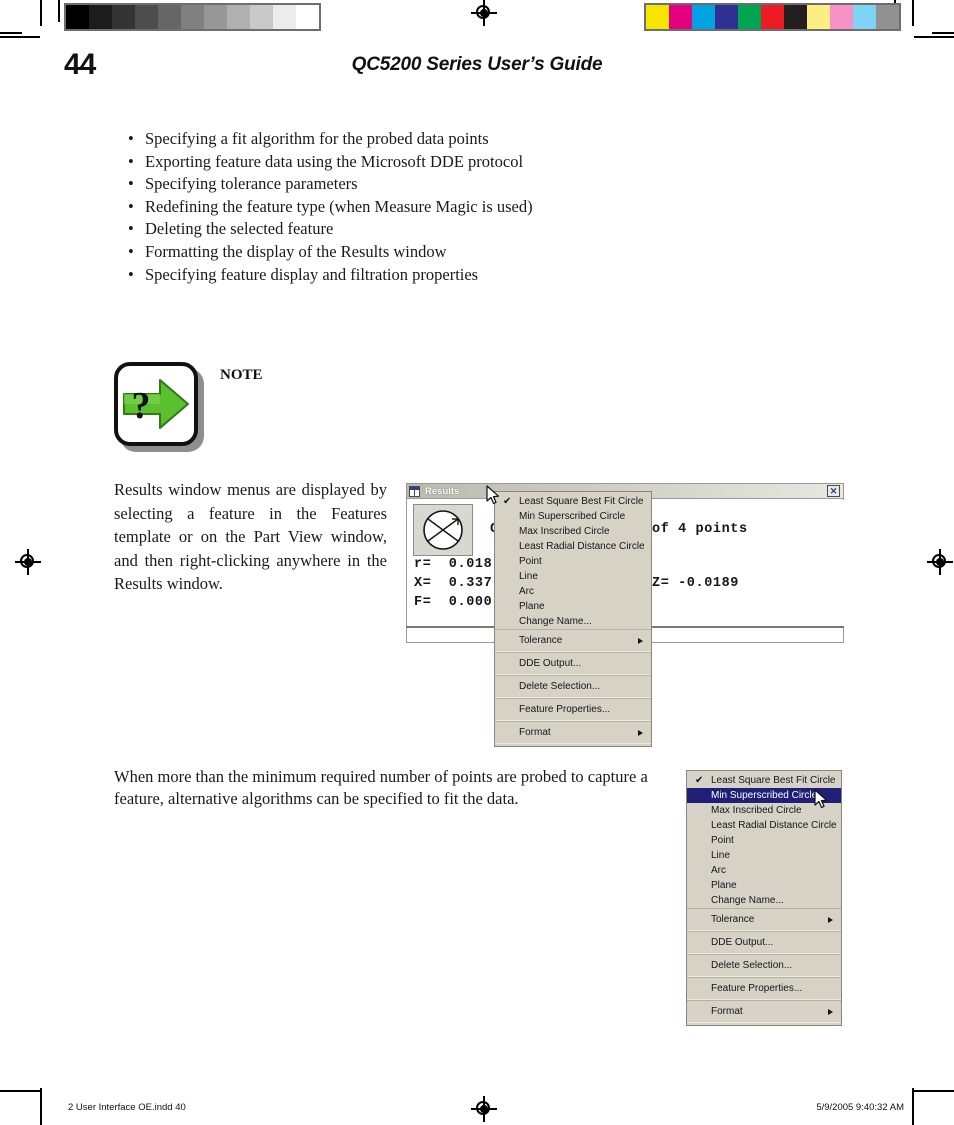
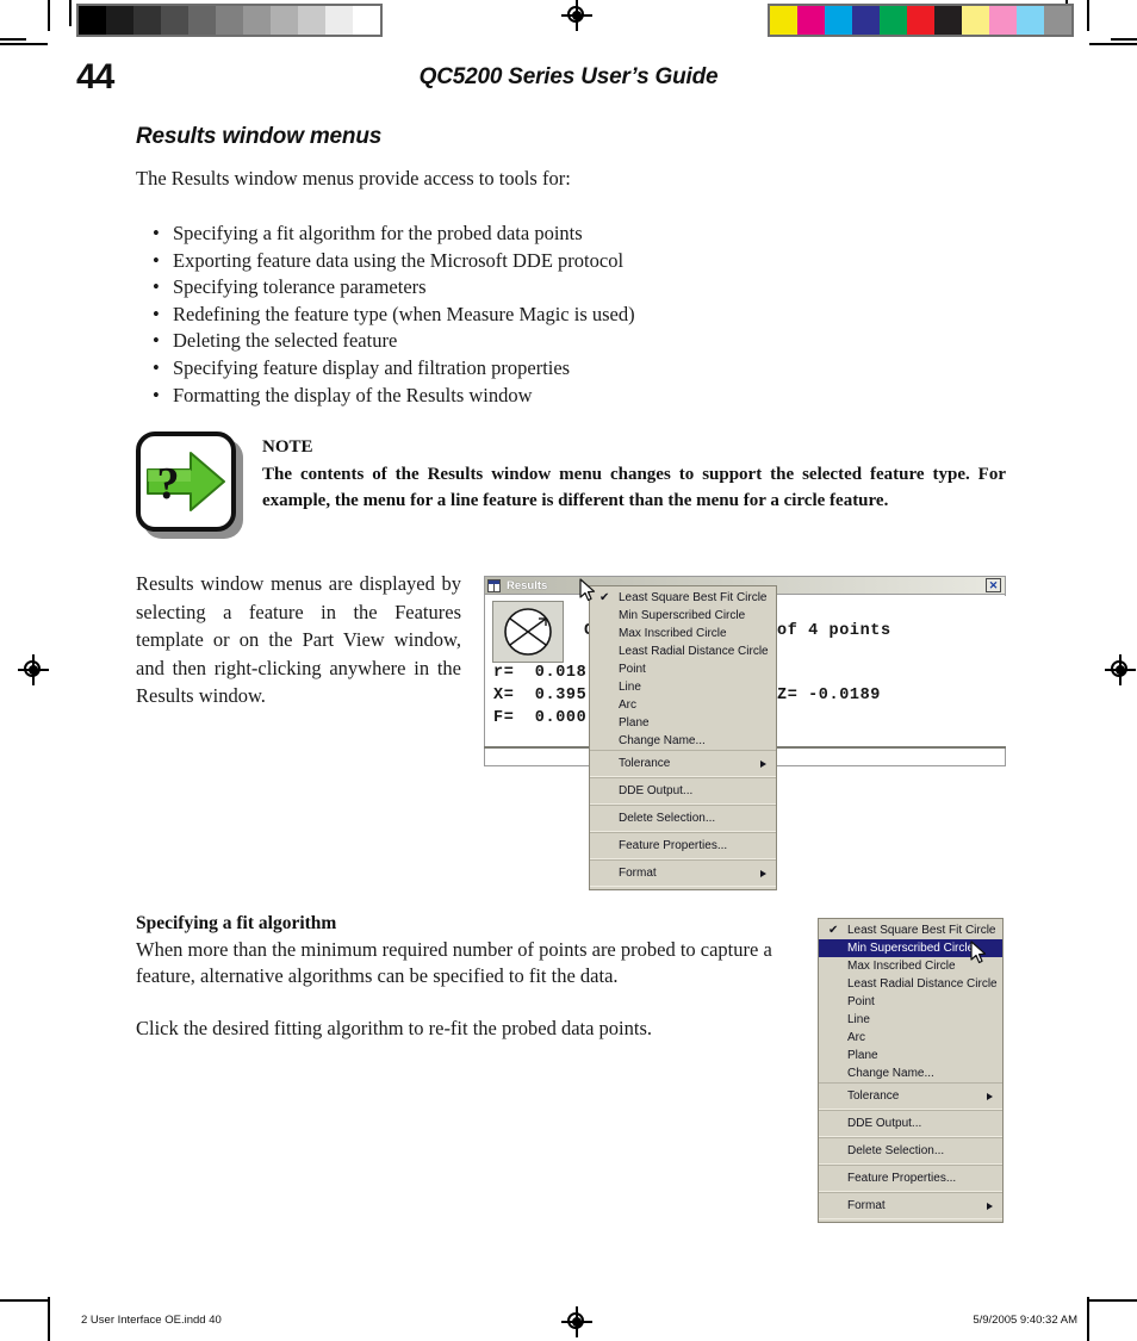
  44
  QC5200 Series User’s Guide
+ Results window menus
+ The Results window menus provide access to tools for:
  •
  Specifying a fit algorithm for the probed data points
  •
  Exporting feature data using the Microsoft DDE protocol
  •
  Specifying tolerance parameters
  •
  Redefining the feature type (when Measure Magic is used)
  •
  Deleting the selected feature
  •
- Formatting the display of the Results window
+ Specifying feature display and filtration properties
  •
- Specifying feature display and filtration properties
+ Formatting the display of the Results window
  ?
  NOTE
+ The contents of the Results window menu changes to support the selected feature type. For example, the menu for a line feature is different than the menu for a circle feature.
  Results window menus are displayed by selecting a feature in the Features template or on the Part View window, and then right-clicking anywhere in the Results window.
  Results
  ✕
  of 4 points
  r= 0.018
- X= 0.337
+ X= 0.395
  F= 0.000
  Z= -0.0189
  ✔
  Least Square Best Fit Circle
  Min Superscribed Circle
  Max Inscribed Circle
  Least Radial Distance Circle
  Point
  Line
  Arc
  Plane
  Change Name...
  Tolerance
  DDE Output...
  Delete Selection...
  Feature Properties...
  Format
+ Specifying a fit algorithm
  When more than the minimum required number of points are probed to capture a feature, alternative algorithms can be specified to fit the data.
+ Click the desired fitting algorithm to re-fit the probed data points.
  ✔
  Least Square Best Fit Circle
  Min Superscribed Circle
  Max Inscribed Circle
  Least Radial Distance Circle
  Point
  Line
  Arc
  Plane
  Change Name...
  Tolerance
  DDE Output...
  Delete Selection...
  Feature Properties...
  Format
  2 User Interface OE.indd 40
  5/9/2005 9:40:32 AM
